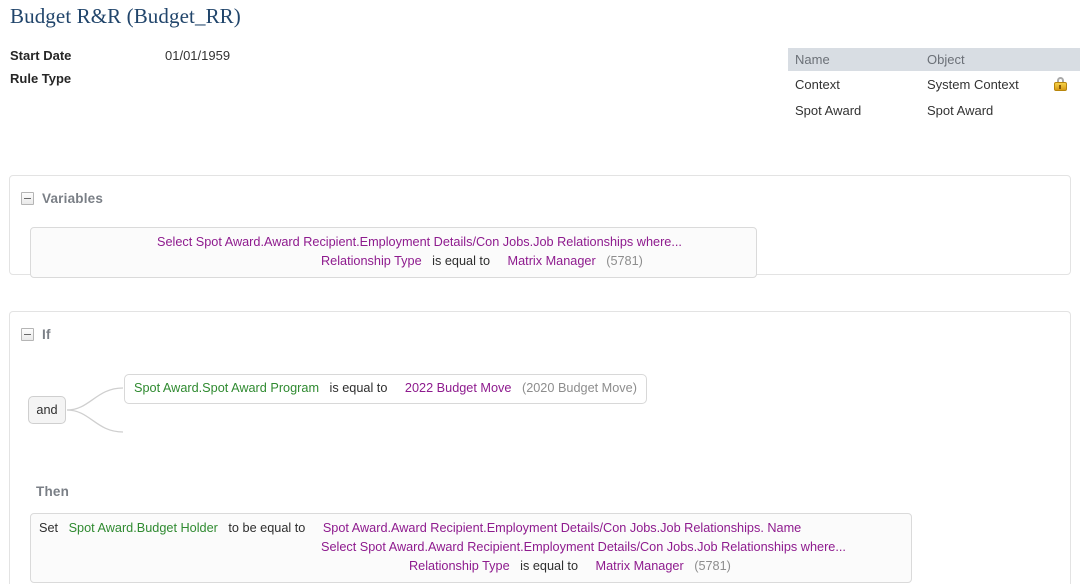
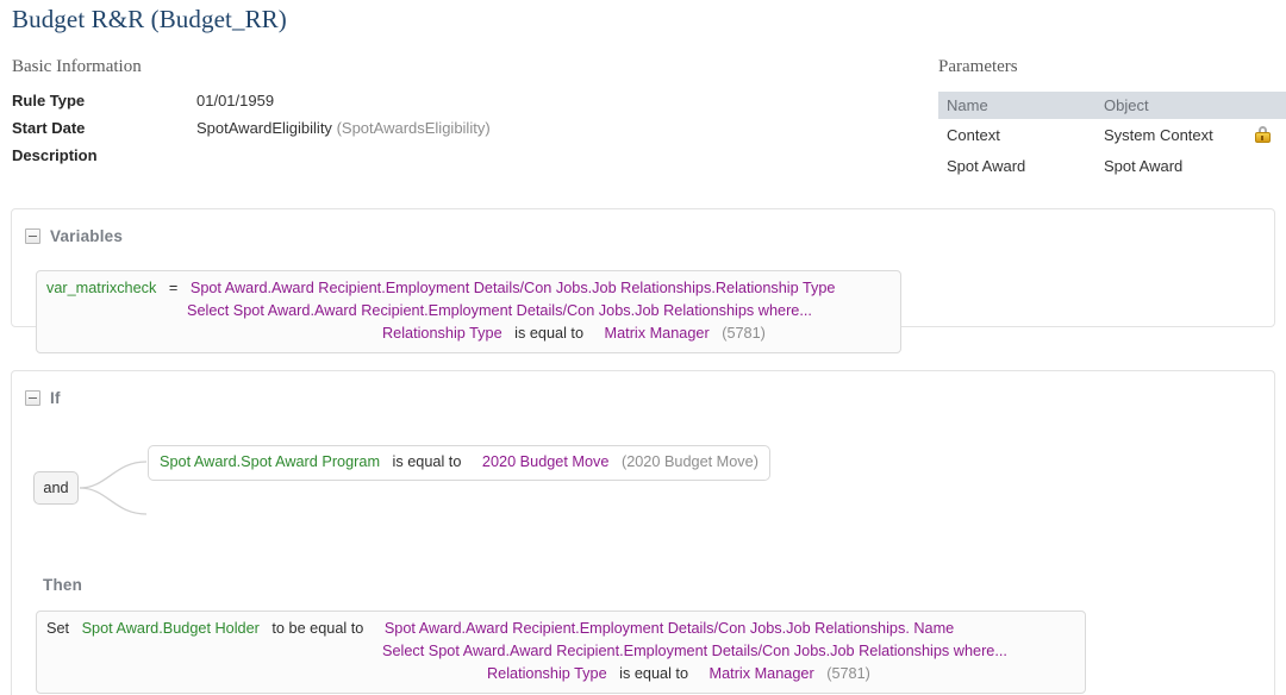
  Budget R&R (Budget_RR)
+ Basic Information
- Start Date
+ Rule Type
  01/01/1959
- Rule Type
+ Start Date
+ SpotAwardEligibility (SpotAwardsEligibility)
+ Description
+ Parameters
  Name	Object
  Context	System Context
  Spot Award	Spot Award
  Variables
+ var_matrixcheck = Spot Award.Award Recipient.Employment Details/Con Jobs.Job Relationships.Relationship Type
  Select Spot Award.Award Recipient.Employment Details/Con Jobs.Job Relationships where...
  Relationship Type is equal to Matrix Manager (5781)
  If
  and
- Spot Award.Spot Award Program is equal to 2022 Budget Move (2020 Budget Move)
+ Spot Award.Spot Award Program is equal to 2020 Budget Move (2020 Budget Move)
  Then
  Set Spot Award.Budget Holder to be equal to Spot Award.Award Recipient.Employment Details/Con Jobs.Job Relationships. Name
  Select Spot Award.Award Recipient.Employment Details/Con Jobs.Job Relationships where...
  Relationship Type is equal to Matrix Manager (5781)
